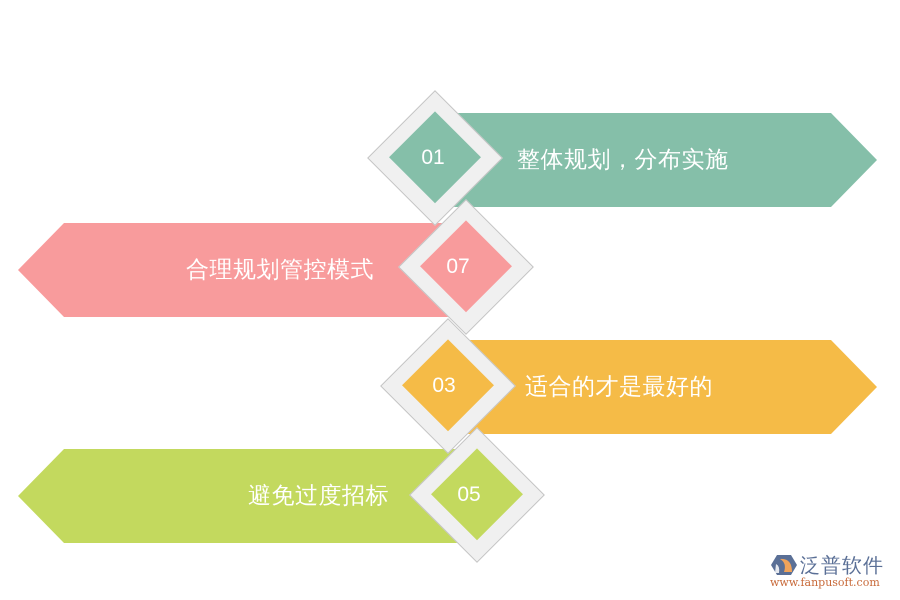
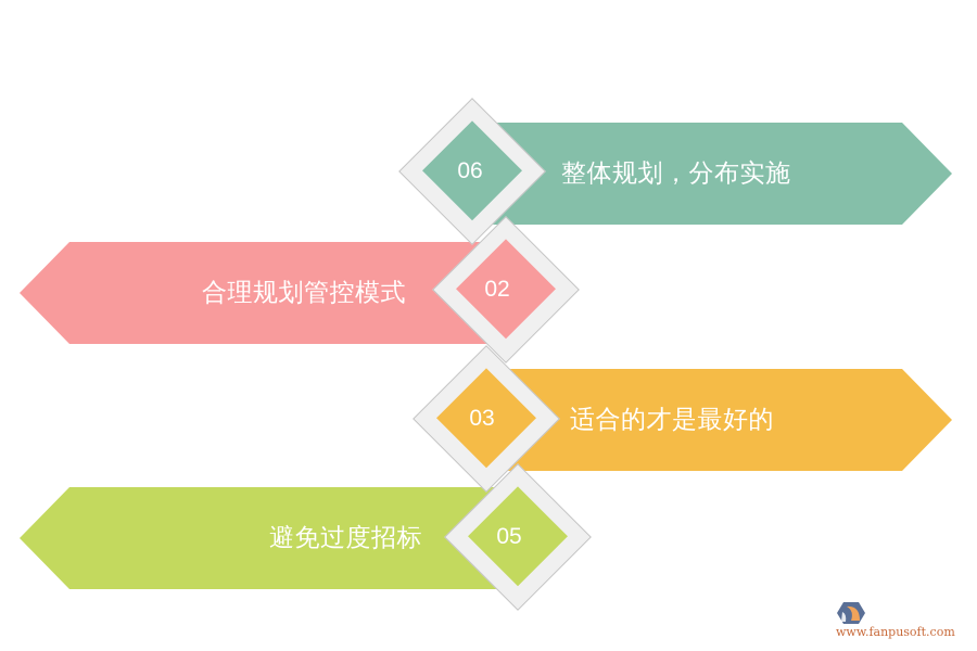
  整体规划，分布实施
  合理规划管控模式
  适合的才是最好的
  避免过度招标
- 01
+ 06
- 07
+ 02
  03
  05
- 泛普软件
  www.fanpusoft.com
